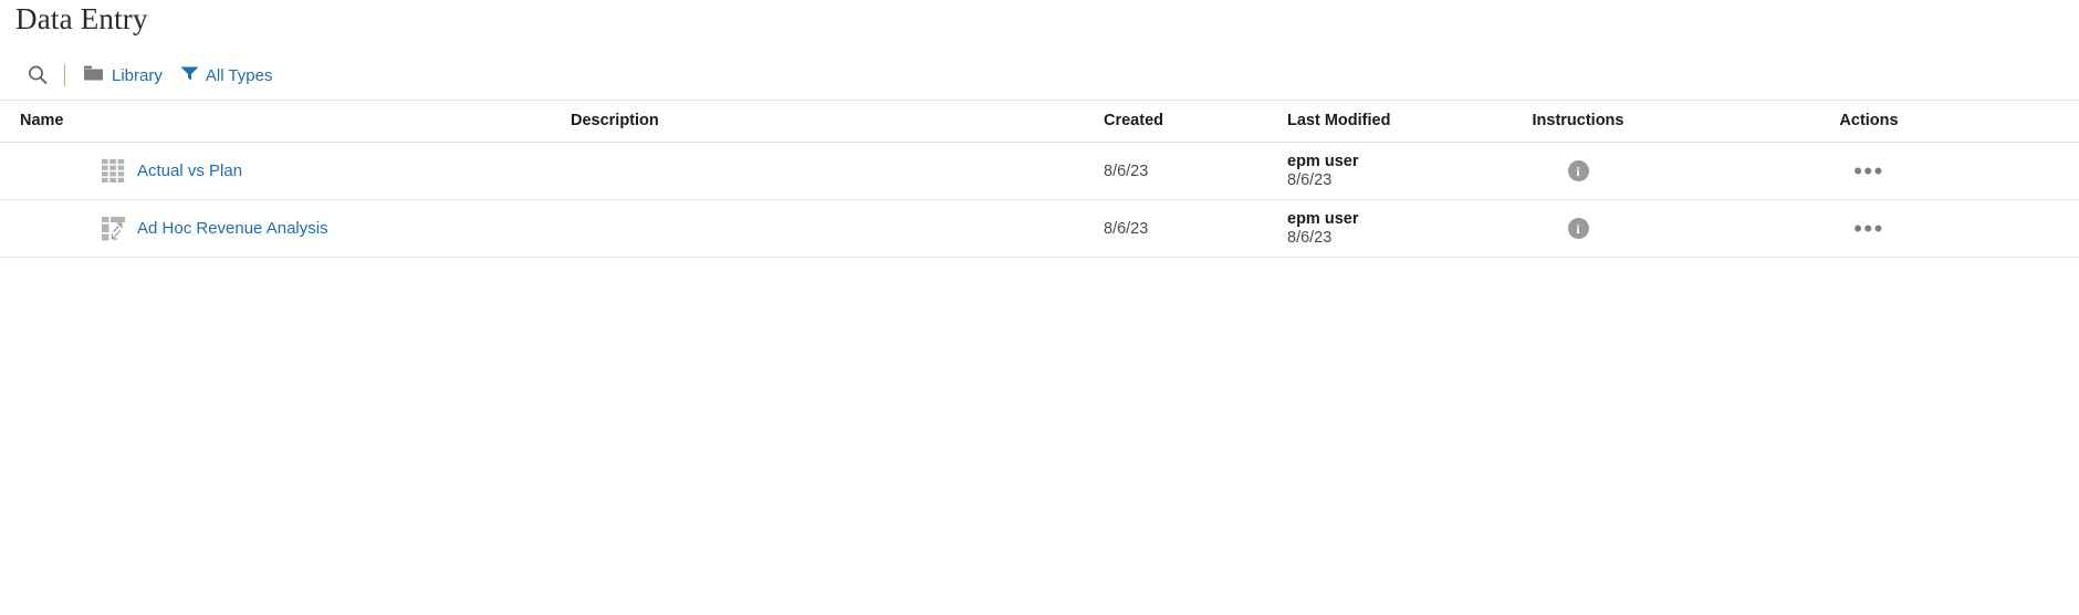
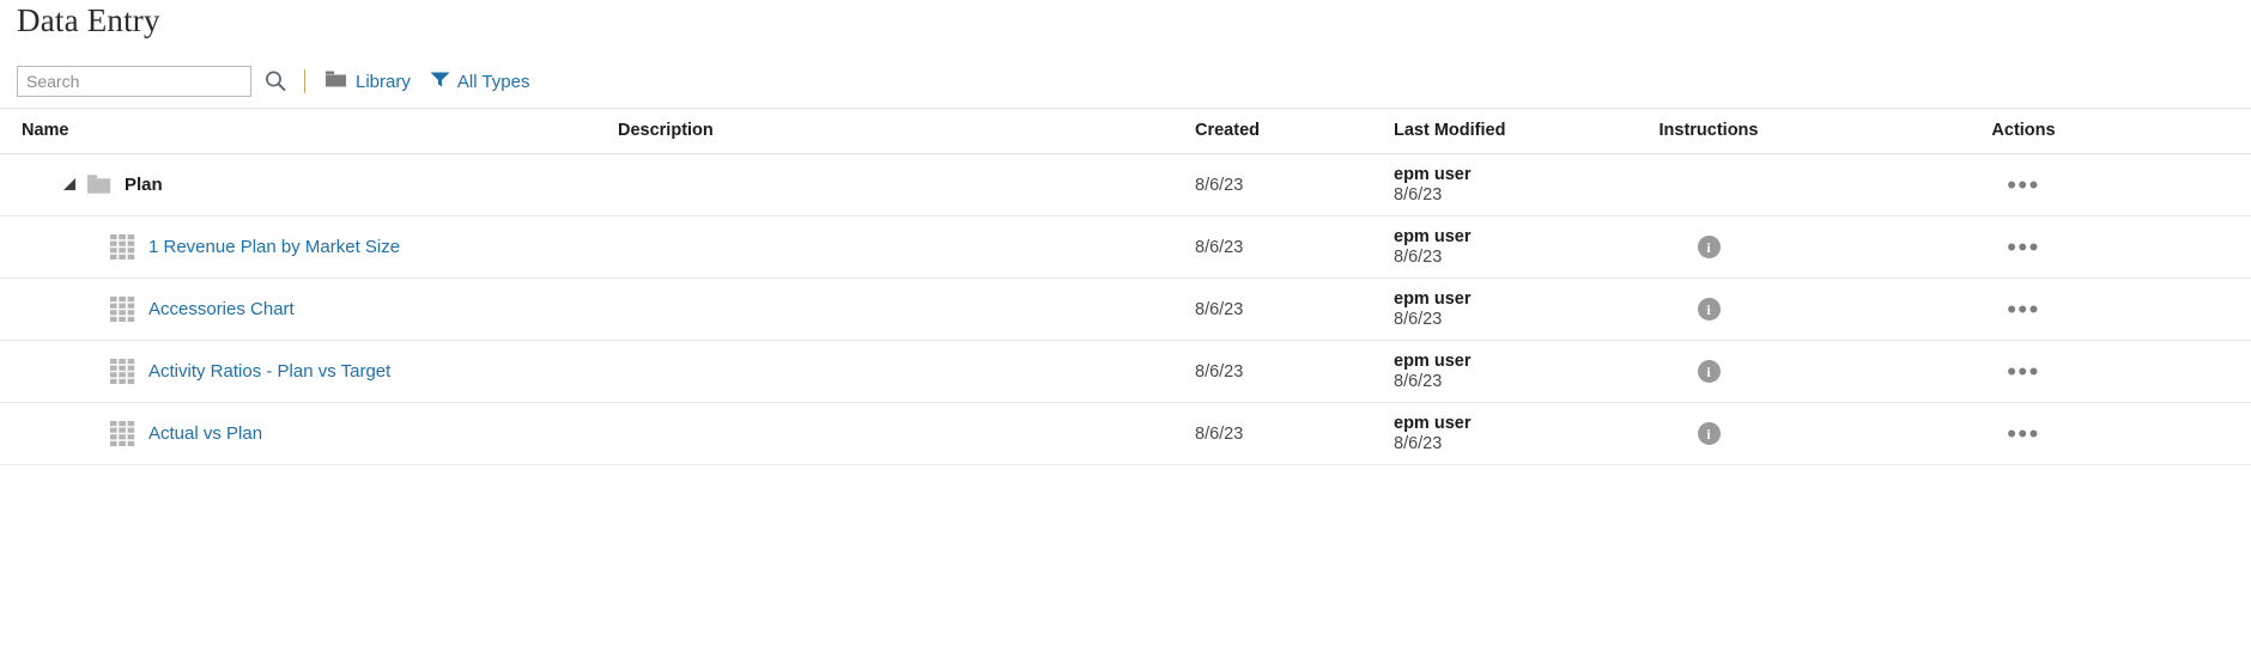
  Data Entry
+ Search
  Library
  All Types
  Name	Description	Created	Last Modified	Instructions	Actions
+ Plan		8/6/23	epm user8/6/23		•••
+ 1 Revenue Plan by Market Size		8/6/23	epm user8/6/23	i	•••
+ Accessories Chart		8/6/23	epm user8/6/23	i	•••
+ Activity Ratios - Plan vs Target		8/6/23	epm user8/6/23	i	•••
  Actual vs Plan		8/6/23	epm user8/6/23	i	•••
- Ad Hoc Revenue Analysis		8/6/23	epm user8/6/23	i	•••
